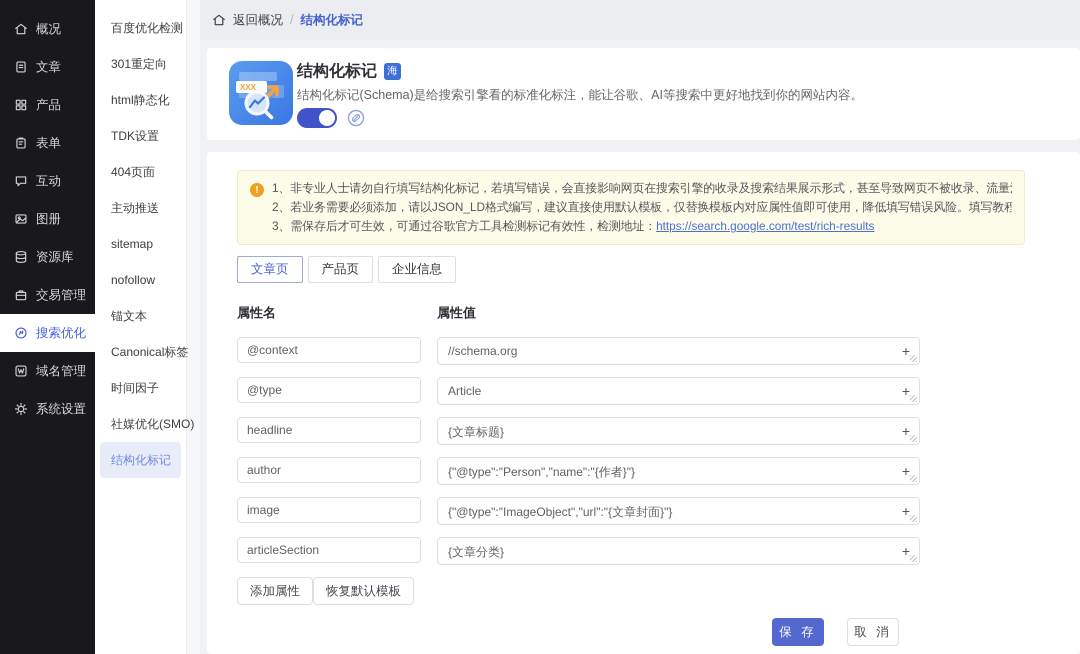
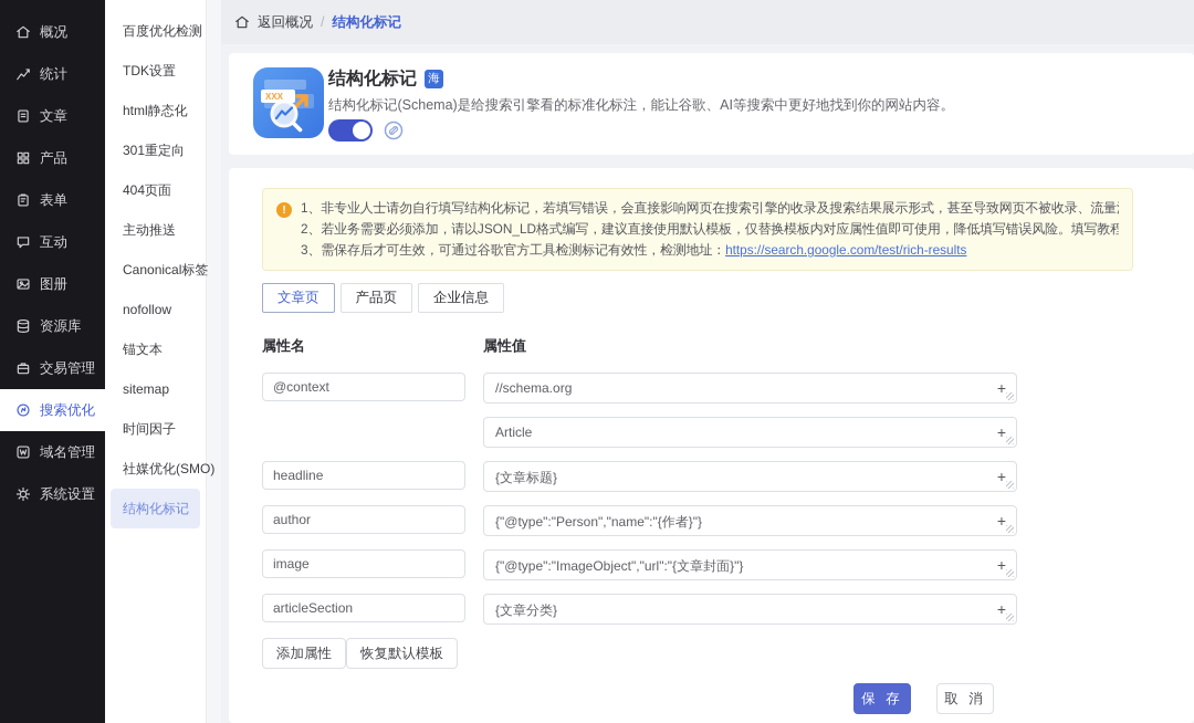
  概况
+ 统计
  文章
  产品
  表单
  互动
  图册
  资源库
  交易管理
  搜索优化
  域名管理
  系统设置
  百度优化检测
- 301重定向
+ TDK设置
  html静态化
- TDK设置
+ 301重定向
  404页面
  主动推送
- sitemap
+ Canonical标签
  nofollow
  锚文本
- Canonical标签
+ sitemap
  时间因子
  社媒优化(SMO)
  结构化标记
  返回概况
  /
  结构化标记
  XXX
  结构化标记
  海
  结构化标记(Schema)是给搜索引擎看的标准化标注，能让谷歌、AI等搜索中更好地找到你的网站内容。
  !
  1、非专业人士请勿自行填写结构化标记，若填写错误，会直接影响网页在搜索引擎的收录及搜索结果展示形式，甚至导致网页不被收录、流量
  2、若业务需要必须添加，请以JSON_LD格式编写，建议直接使用默认模板，仅替换模板内对应属性值即可使用，降低填写错误风险。填写教程
  3、需保存后才可生效，可通过谷歌官方工具检测标记有效性，检测地址：https://search.google.com/test/rich-results
  文章页
  产品页
  企业信息
  属性名
  属性值
  @context
  //schema.org
  +
- @type
  Article
  +
  headline
  {文章标题}
  +
  author
  {"@type":"Person","name":"{作者}"}
  +
  image
  {"@type":"ImageObject","url":"{文章封面}"}
  +
  articleSection
  {文章分类}
  +
  添加属性
  恢复默认模板
  保 存
  取 消
